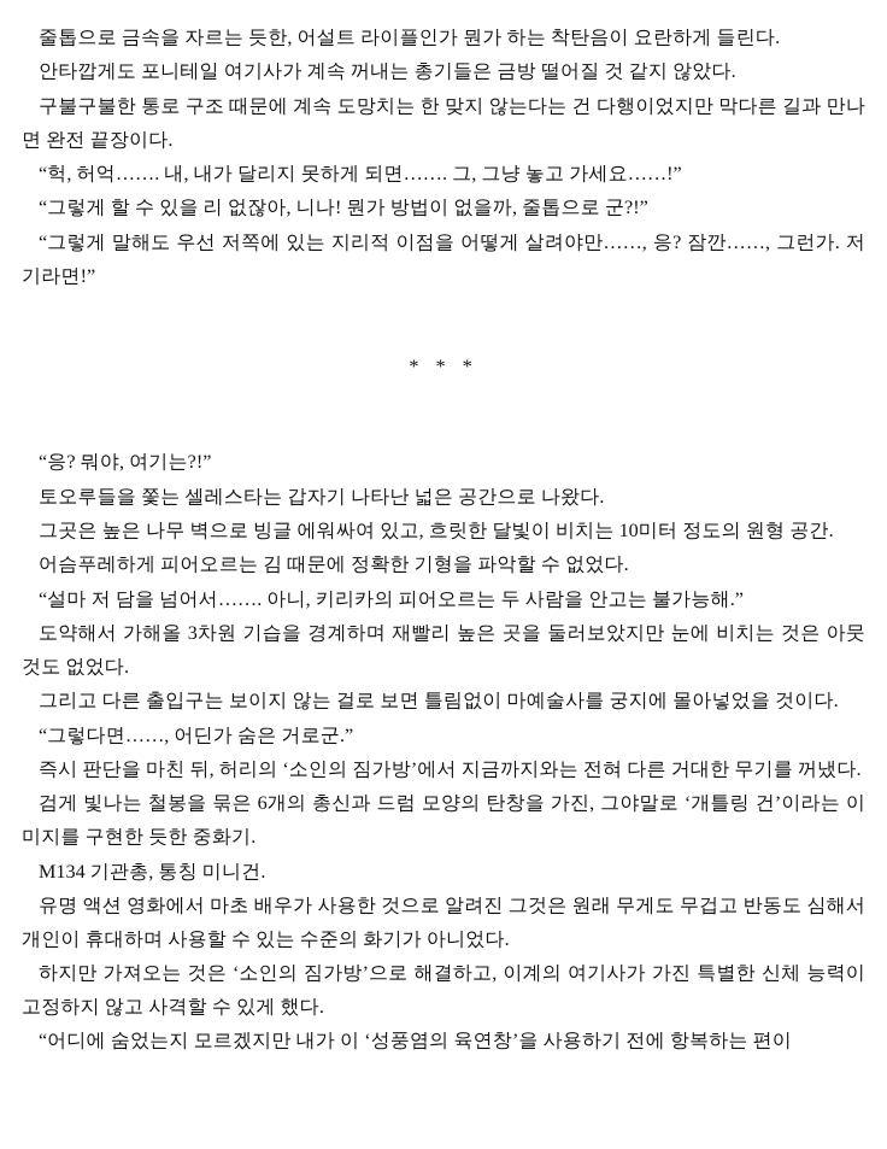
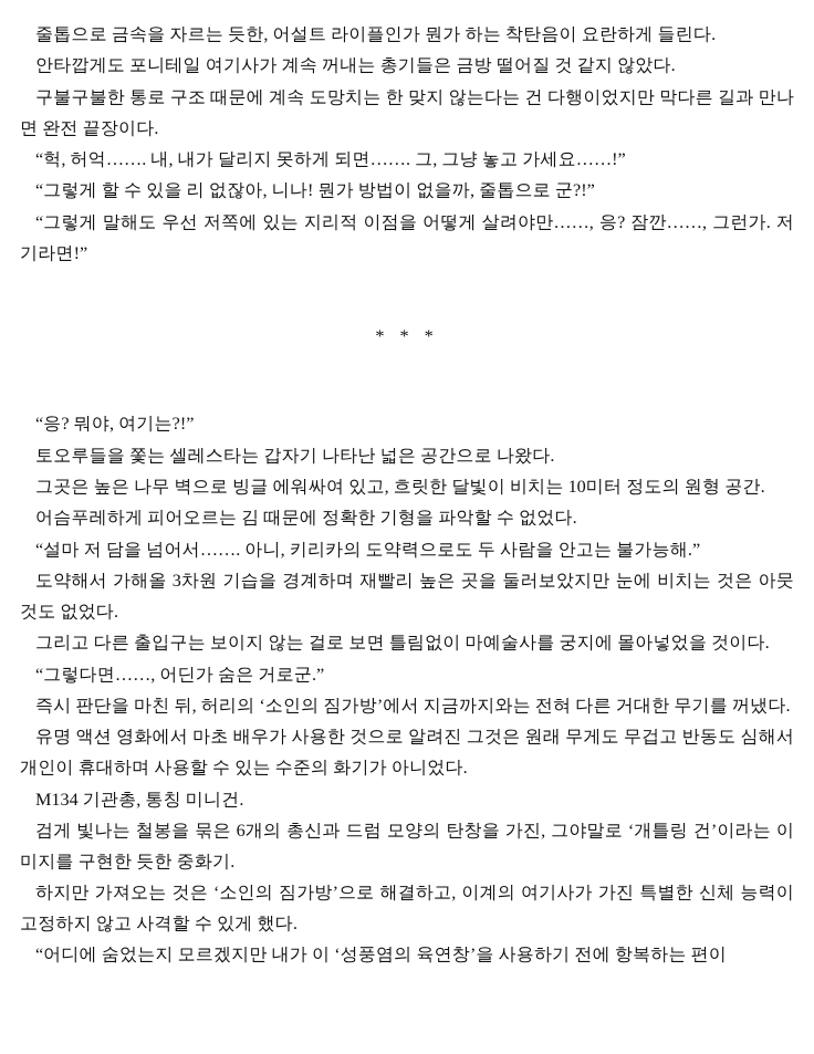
  줄톱으로 금속을 자르는 듯한, 어설트 라이플인가 뭔가 하는 착탄음이 요란하게 들린다.
  안타깝게도 포니테일 여기사가 계속 꺼내는 총기들은 금방 떨어질 것 같지 않았다.
  구불구불한 통로 구조 때문에 계속 도망치는 한 맞지 않는다는 건 다행이었지만 막다른 길과 만나면 완전 끝장이다.
  “헉, 허억……. 내, 내가 달리지 못하게 되면……. 그, 그냥 놓고 가세요……!”
  “그렇게 할 수 있을 리 없잖아, 니나! 뭔가 방법이 없을까, 줄톱으로 군?!”
  “그렇게 말해도 우선 저쪽에 있는 지리적 이점을 어떻게 살려야만……, 응? 잠깐……, 그런가. 저기라면!”
  * * *
  “응? 뭐야, 여기는?!”
  토오루들을 쫓는 셀레스타는 갑자기 나타난 넓은 공간으로 나왔다.
  그곳은 높은 나무 벽으로 빙글 에워싸여 있고, 흐릿한 달빛이 비치는 10미터 정도의 원형 공간.
  어슴푸레하게 피어오르는 김 때문에 정확한 기형을 파악할 수 없었다.
- “설마 저 담을 넘어서……. 아니, 키리카의 피어오르는 두 사람을 안고는 불가능해.”
+ “설마 저 담을 넘어서……. 아니, 키리카의 도약력으로도 두 사람을 안고는 불가능해.”
  도약해서 가해올 3차원 기습을 경계하며 재빨리 높은 곳을 둘러보았지만 눈에 비치는 것은 아뭇것도 없었다.
  그리고 다른 출입구는 보이지 않는 걸로 보면 틀림없이 마예술사를 궁지에 몰아넣었을 것이다.
  “그렇다면……, 어딘가 숨은 거로군.”
  즉시 판단을 마친 뒤, 허리의 ‘소인의 짐가방’에서 지금까지와는 전혀 다른 거대한 무기를 꺼냈다.
- 검게 빛나는 철봉을 묶은 6개의 총신과 드럼 모양의 탄창을 가진, 그야말로 ‘개틀링 건’이라는 이미지를 구현한 듯한 중화기.
+ 유명 액션 영화에서 마초 배우가 사용한 것으로 알려진 그것은 원래 무게도 무겁고 반동도 심해서 개인이 휴대하며 사용할 수 있는 수준의 화기가 아니었다.
  M134 기관총, 통칭 미니건.
- 유명 액션 영화에서 마초 배우가 사용한 것으로 알려진 그것은 원래 무게도 무겁고 반동도 심해서 개인이 휴대하며 사용할 수 있는 수준의 화기가 아니었다.
+ 검게 빛나는 철봉을 묶은 6개의 총신과 드럼 모양의 탄창을 가진, 그야말로 ‘개틀링 건’이라는 이미지를 구현한 듯한 중화기.
  하지만 가져오는 것은 ‘소인의 짐가방’으로 해결하고, 이계의 여기사가 가진 특별한 신체 능력이 고정하지 않고 사격할 수 있게 했다.
  “어디에 숨었는지 모르겠지만 내가 이 ‘성풍염의 육연창’을 사용하기 전에 항복하는 편이
